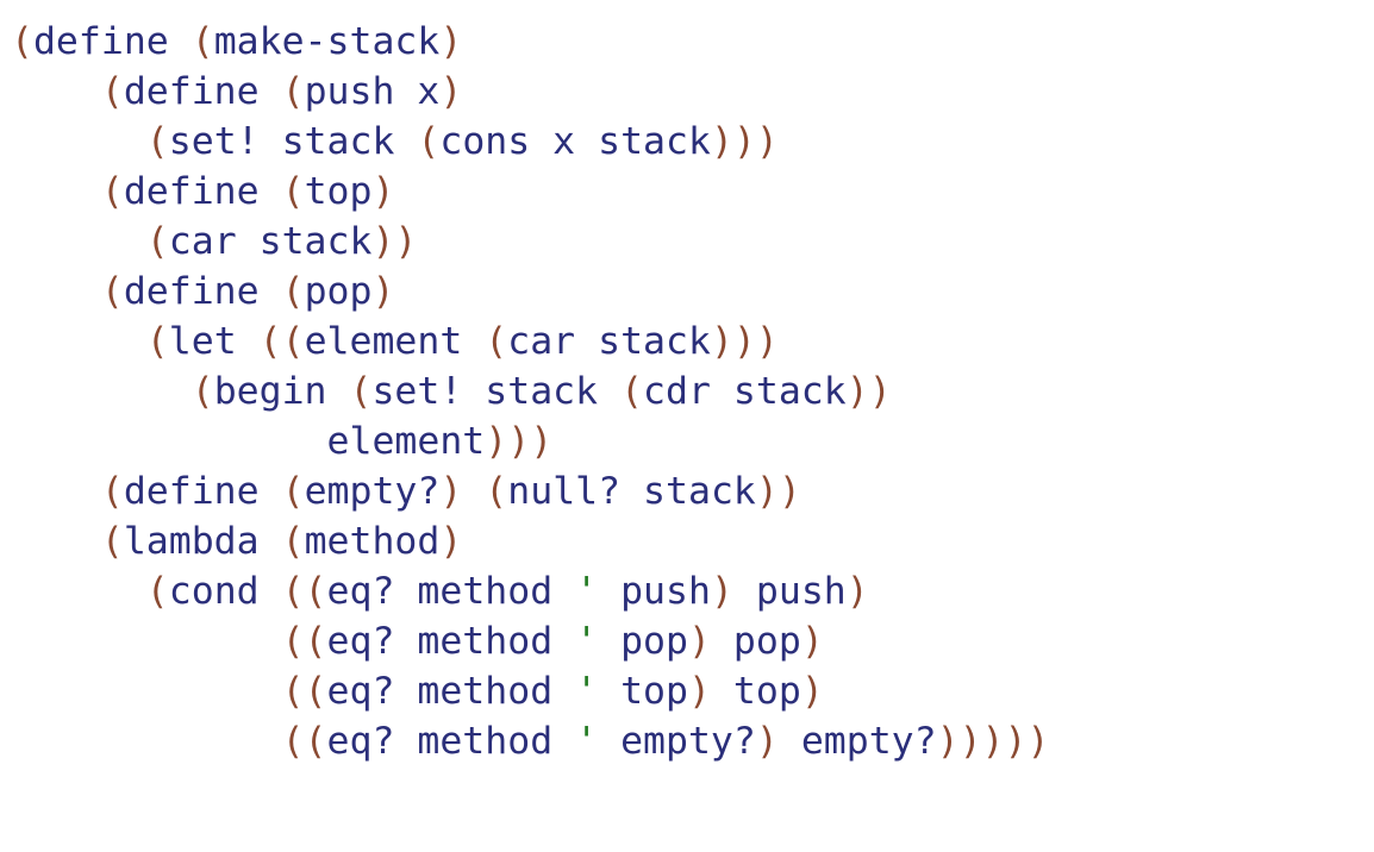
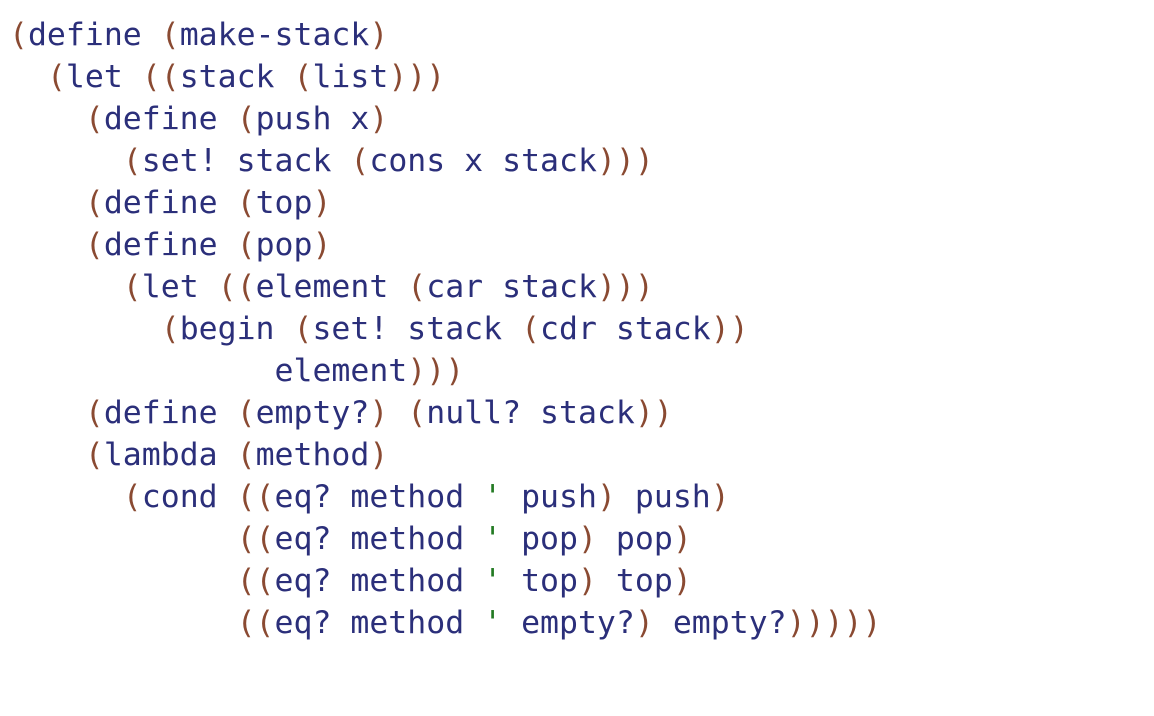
  (define (make-stack)
+ (let ((stack (list)))
  (define (push x)
  (set! stack (cons x stack)))
  (define (top)
- (car stack))
  (define (pop)
  (let ((element (car stack)))
  (begin (set! stack (cdr stack))
  element)))
  (define (empty?) (null? stack))
  (lambda (method)
  (cond ((eq? method ' push) push)
  ((eq? method ' pop) pop)
  ((eq? method ' top) top)
  ((eq? method ' empty?) empty?)))))
